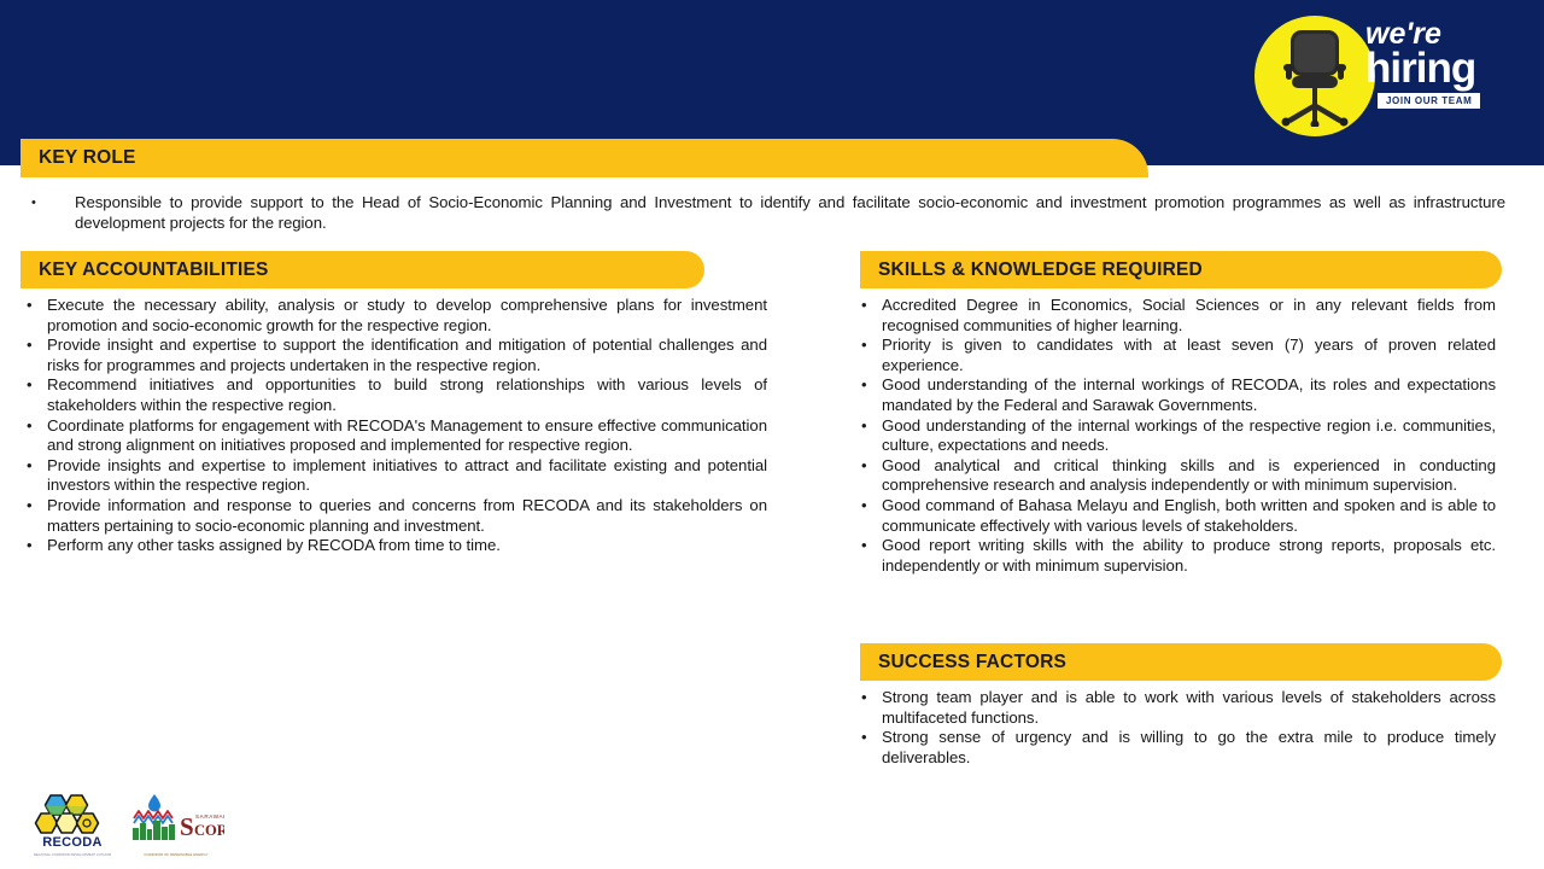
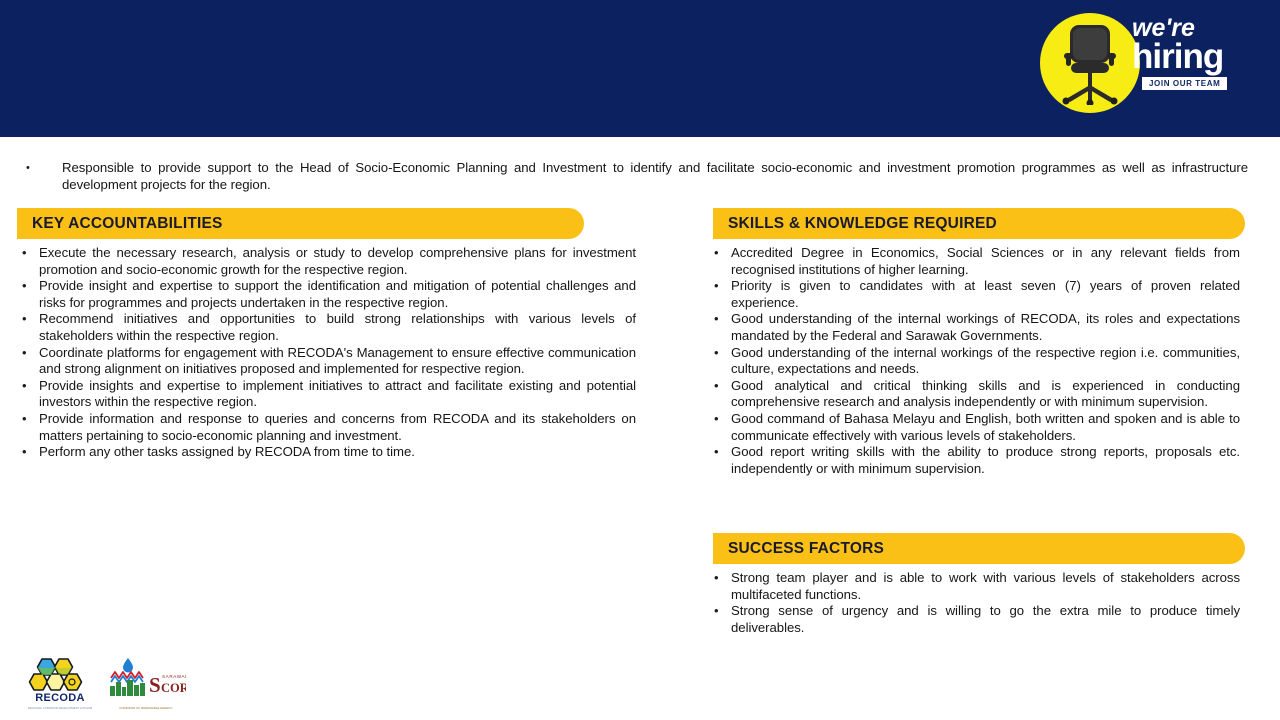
  we're
  hiring
  JOIN OUR TEAM
- KEY ROLE
  •
  Responsible to provide support to the Head of Socio-Economic Planning and Investment to identify and facilitate socio-economic and investment promotion programmes as well as infrastructure development projects for the region.
  KEY ACCOUNTABILITIES
  •
- Execute the necessary ability, analysis or study to develop comprehensive plans for investment promotion and socio-economic growth for the respective region.
+ Execute the necessary research, analysis or study to develop comprehensive plans for investment promotion and socio-economic growth for the respective region.
  •
  Provide insight and expertise to support the identification and mitigation of potential challenges and risks for programmes and projects undertaken in the respective region.
  •
  Recommend initiatives and opportunities to build strong relationships with various levels of stakeholders within the respective region.
  •
  Coordinate platforms for engagement with RECODA's Management to ensure effective communication and strong alignment on initiatives proposed and implemented for respective region.
  •
  Provide insights and expertise to implement initiatives to attract and facilitate existing and potential investors within the respective region.
  •
  Provide information and response to queries and concerns from RECODA and its stakeholders on matters pertaining to socio-economic planning and investment.
  •
  Perform any other tasks assigned by RECODA from time to time.
  SKILLS & KNOWLEDGE REQUIRED
  •
- Accredited Degree in Economics, Social Sciences or in any relevant fields from recognised communities of higher learning.
+ Accredited Degree in Economics, Social Sciences or in any relevant fields from recognised institutions of higher learning.
  •
  Priority is given to candidates with at least seven (7) years of proven related experience.
  •
  Good understanding of the internal workings of RECODA, its roles and expectations mandated by the Federal and Sarawak Governments.
  •
  Good understanding of the internal workings of the respective region i.e. communities, culture, expectations and needs.
  •
  Good analytical and critical thinking skills and is experienced in conducting comprehensive research and analysis independently or with minimum supervision.
  •
  Good command of Bahasa Melayu and English, both written and spoken and is able to communicate effectively with various levels of stakeholders.
  •
  Good report writing skills with the ability to produce strong reports, proposals etc. independently or with minimum supervision.
  SUCCESS FACTORS
  •
  Strong team player and is able to work with various levels of stakeholders across multifaceted functions.
  •
  Strong sense of urgency and is willing to go the extra mile to produce timely deliverables.
  RECODA
  S
  COR
